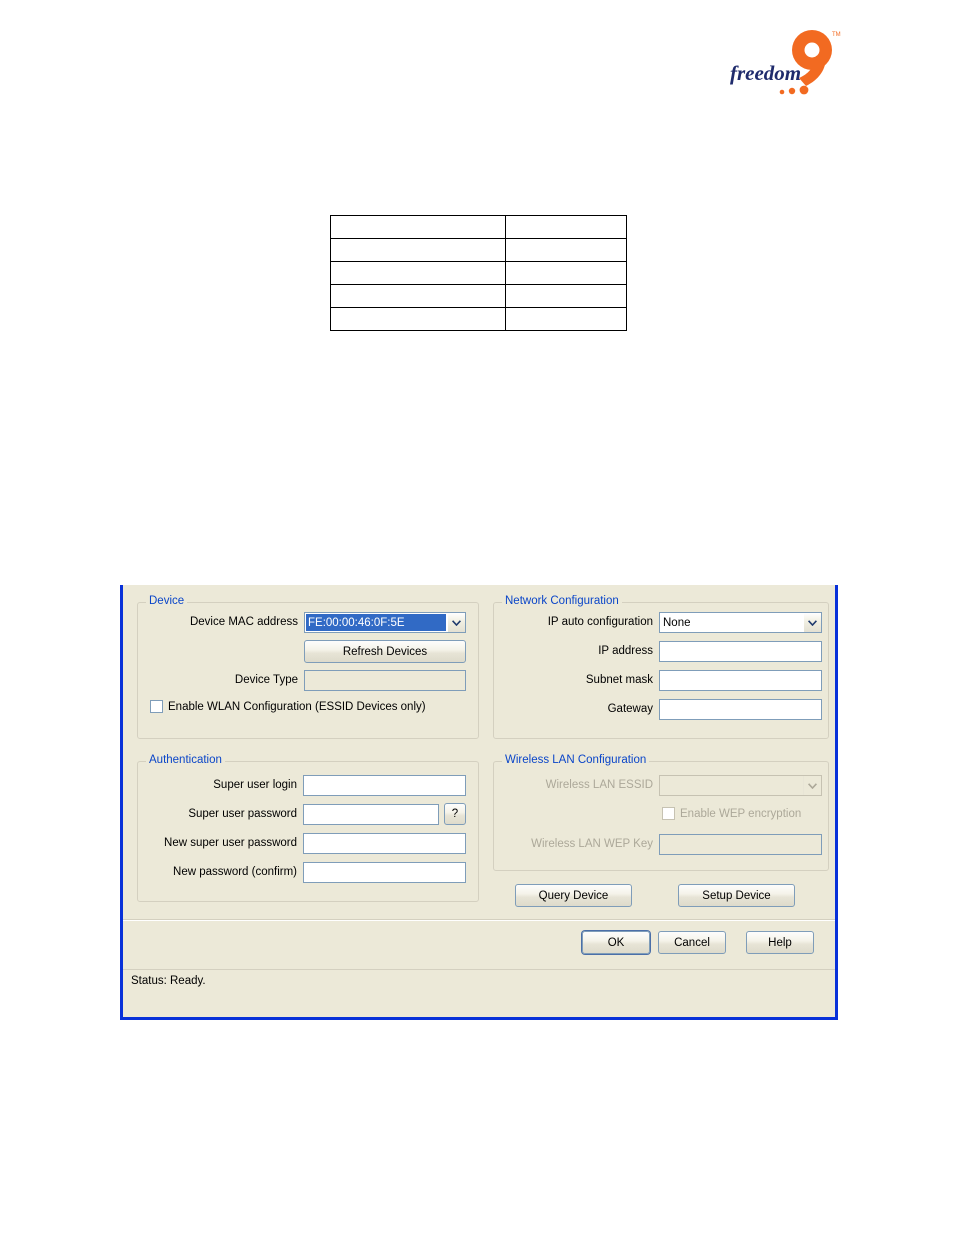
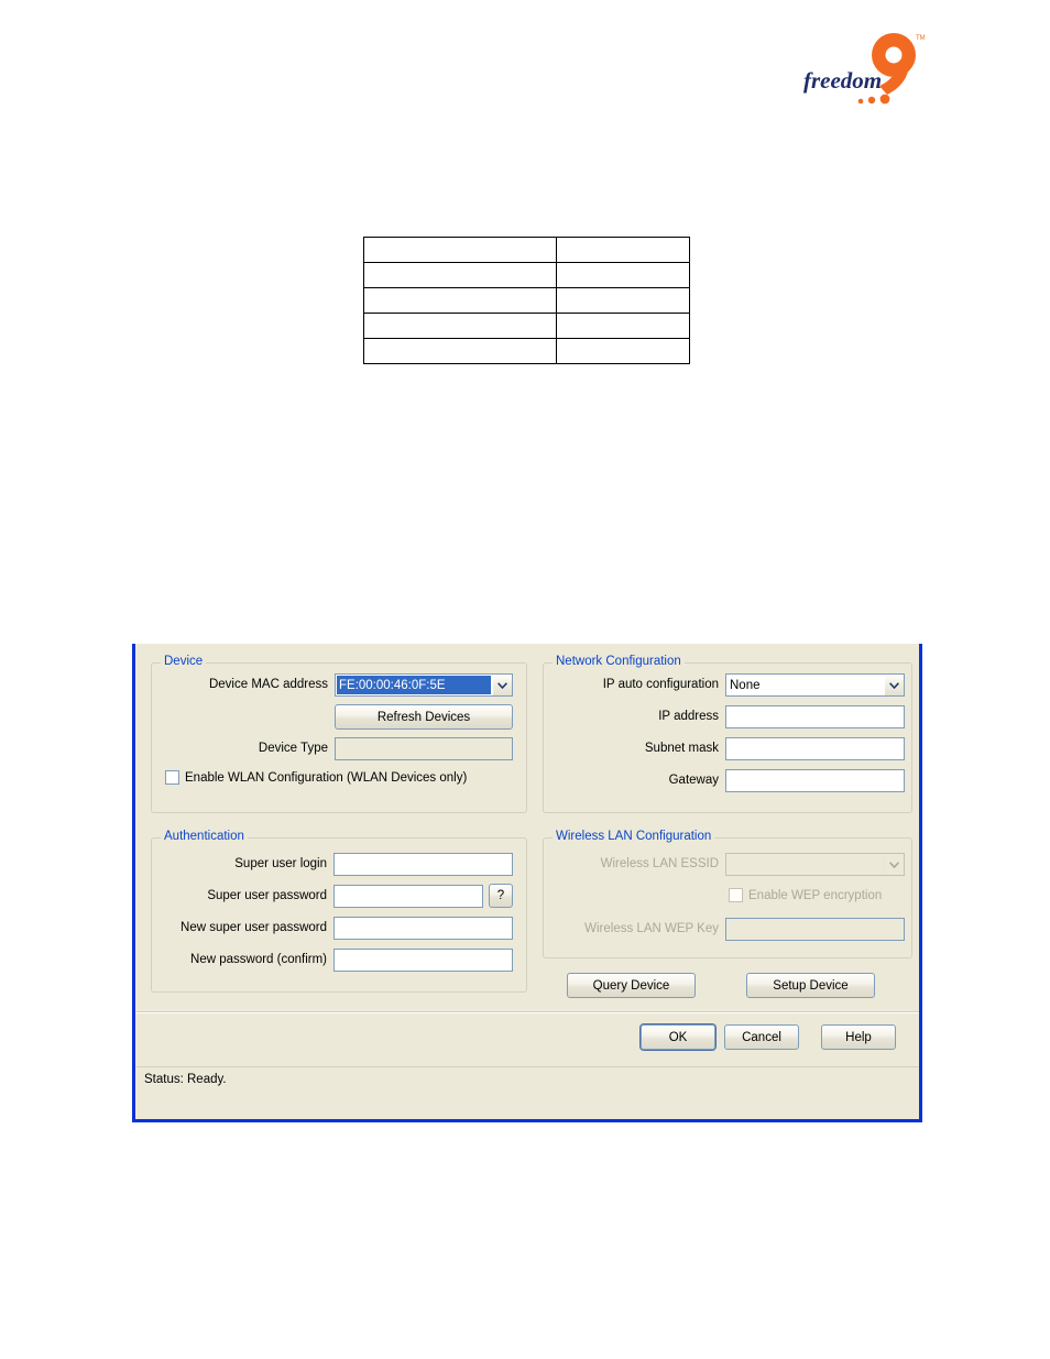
  freedom
  Device
  Device MAC address
  FE:00:00:46:0F:5E
  Refresh Devices
  Device Type
- Enable WLAN Configuration (ESSID Devices only)
+ Enable WLAN Configuration (WLAN Devices only)
  Network Configuration
  IP auto configuration
  None
  IP address
  Subnet mask
  Gateway
  Authentication
  Super user login
  Super user password
  ?
  New super user password
  New password (confirm)
  Wireless LAN Configuration
  Wireless LAN ESSID
  Enable WEP encryption
  Wireless LAN WEP Key
  Query Device
  Setup Device
  OK
  Cancel
  Help
  Status: Ready.
